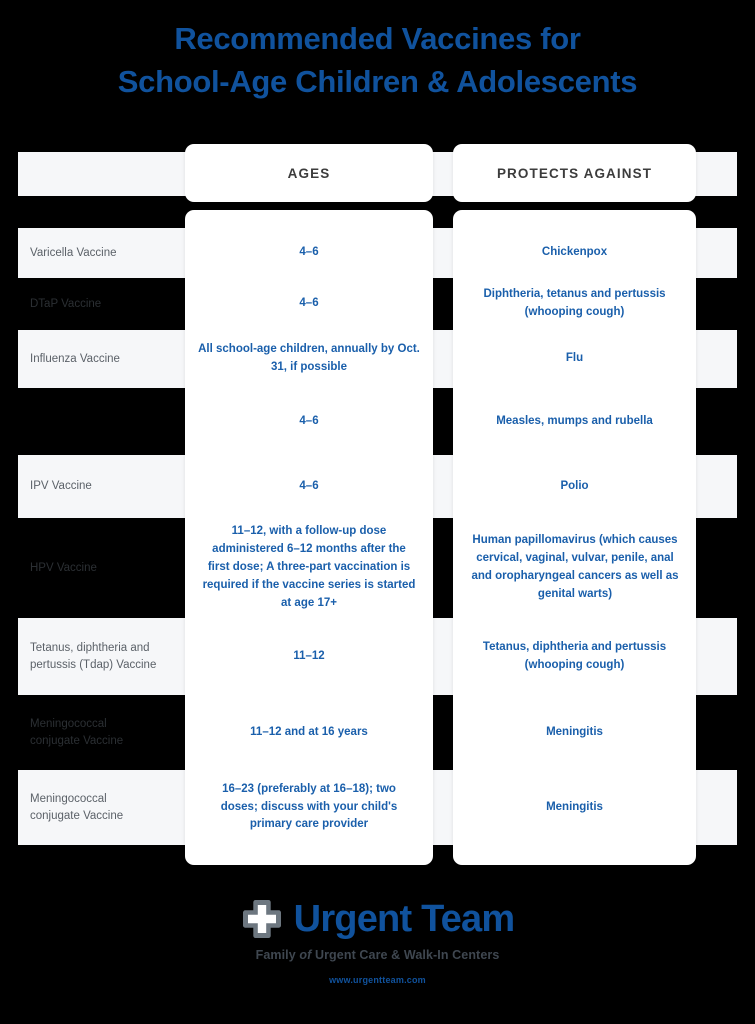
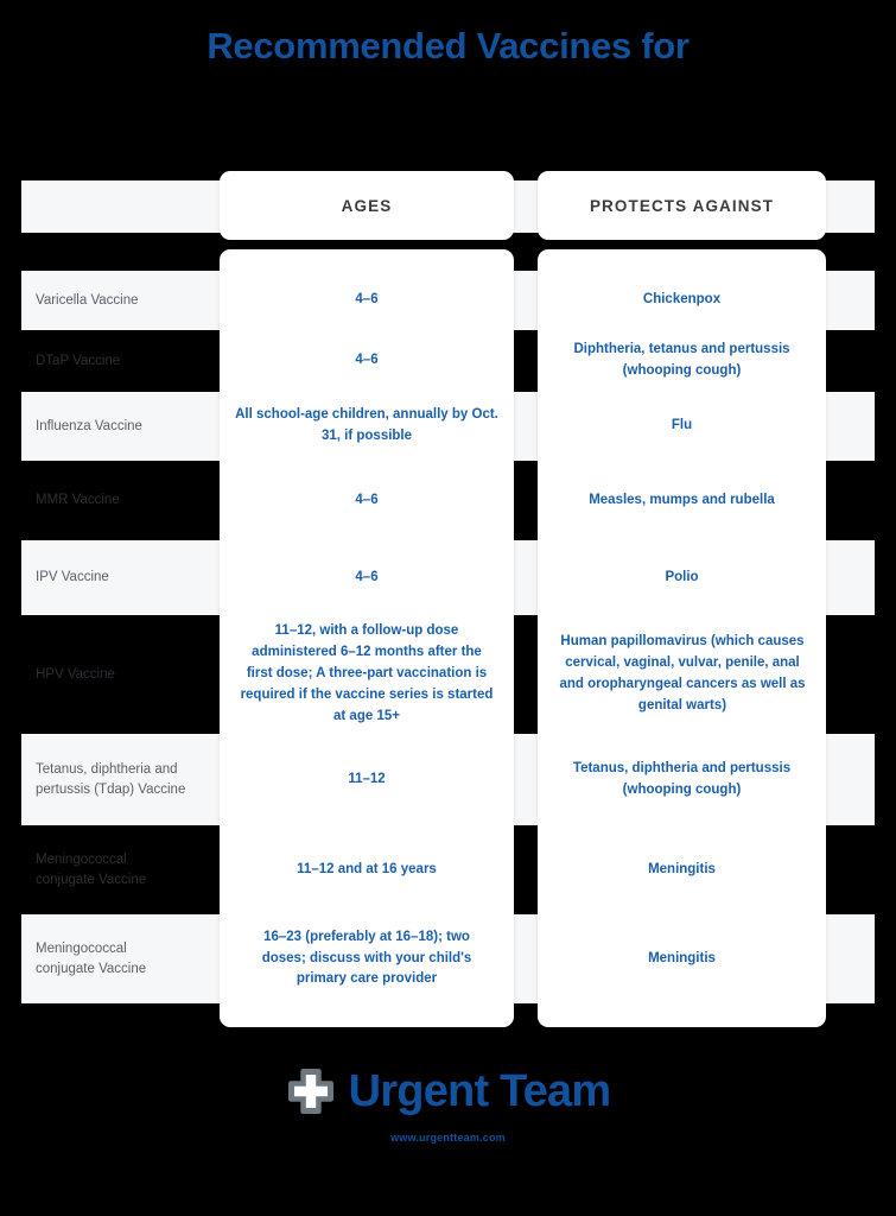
  Recommended Vaccines for
- School-Age Children & Adolescents
  AGES
  PROTECTS AGAINST
  Varicella Vaccine
  4–6
  Chickenpox
  DTaP Vaccine
  4–6
  Diphtheria, tetanus and pertussis (whooping cough)
  Influenza Vaccine
  All school-age children, annually by Oct. 31, if possible
  Flu
+ MMR Vaccine
  4–6
  Measles, mumps and rubella
  IPV Vaccine
  4–6
  Polio
  HPV Vaccine
- 11–12, with a follow-up dose administered 6–12 months after the first dose; A three-part vaccination is required if the vaccine series is started at age 17+
+ 11–12, with a follow-up dose administered 6–12 months after the first dose; A three-part vaccination is required if the vaccine series is started at age 15+
  Human papillomavirus (which causes cervical, vaginal, vulvar, penile, anal and oropharyngeal cancers as well as genital warts)
  Tetanus, diphtheria and pertussis (Tdap) Vaccine
  11–12
  Tetanus, diphtheria and pertussis (whooping cough)
  Meningococcal conjugate Vaccine
  11–12 and at 16 years
  Meningitis
  Meningococcal conjugate Vaccine
  16–23 (preferably at 16–18); two doses; discuss with your child's primary care provider
  Meningitis
  Urgent Team
- Family of Urgent Care & Walk-In Centers
  www.urgentteam.com
